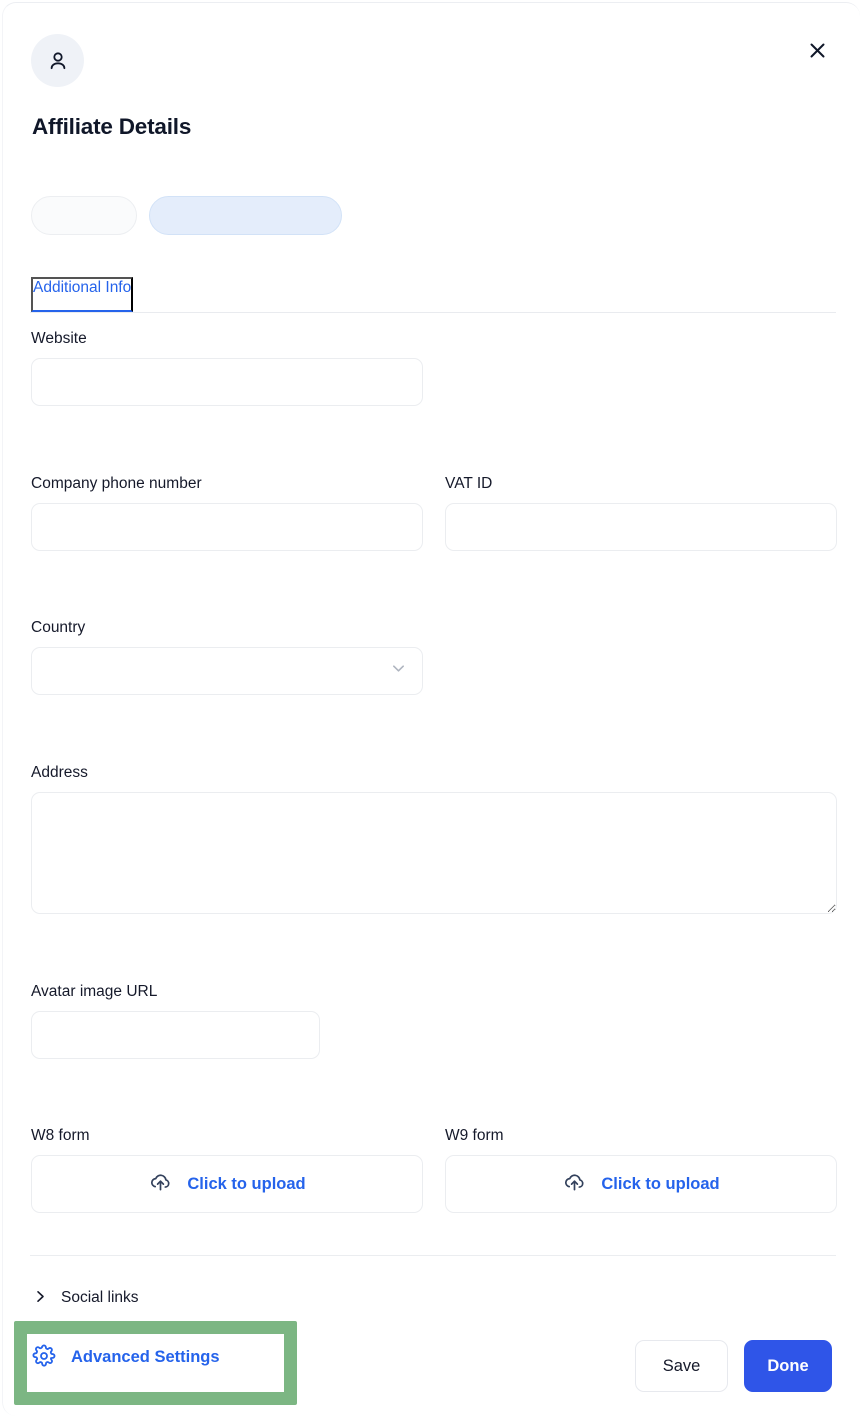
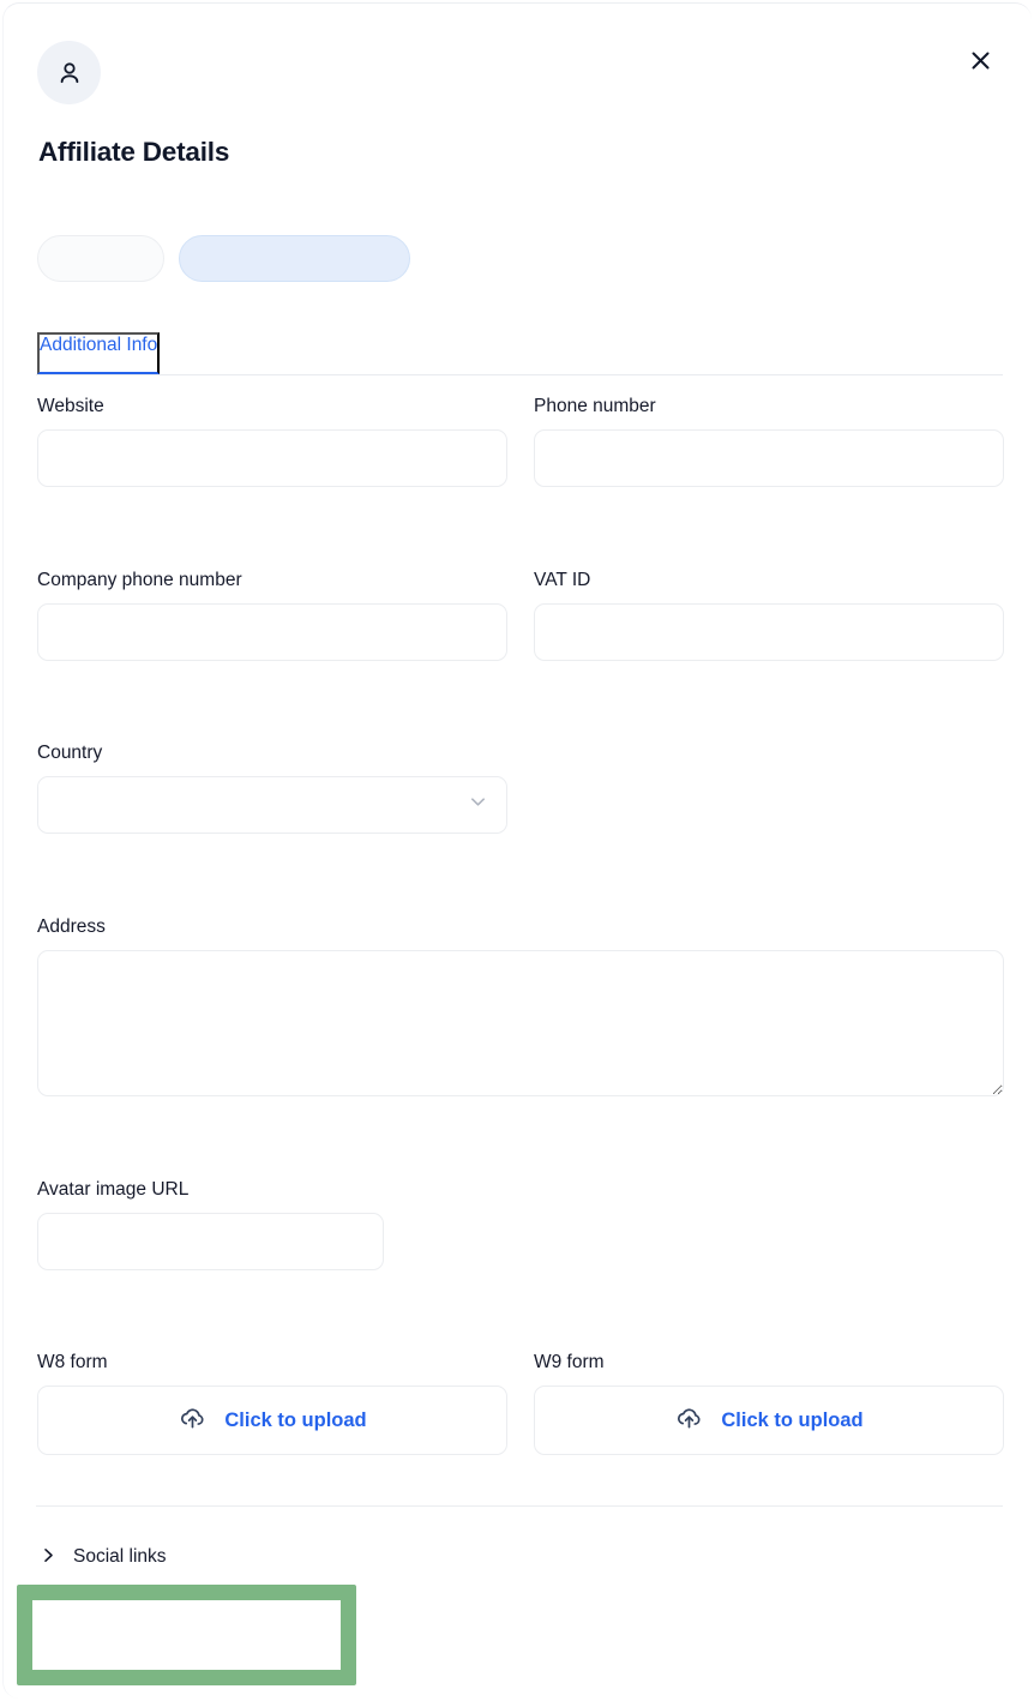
  Affiliate Details
  Additional Info
  Website
+ Phone number
  Company phone number
  VAT ID
  Country
  Address
  Avatar image URL
  W8 form
  Click to upload
  W9 form
  Click to upload
  Social links
- Advanced Settings
- Save
- Done
